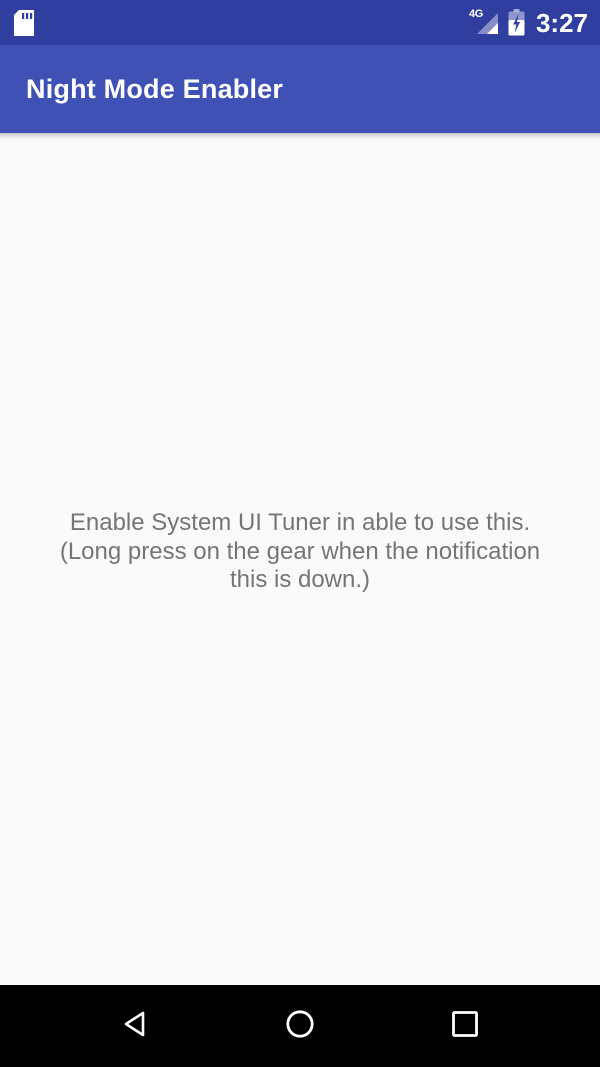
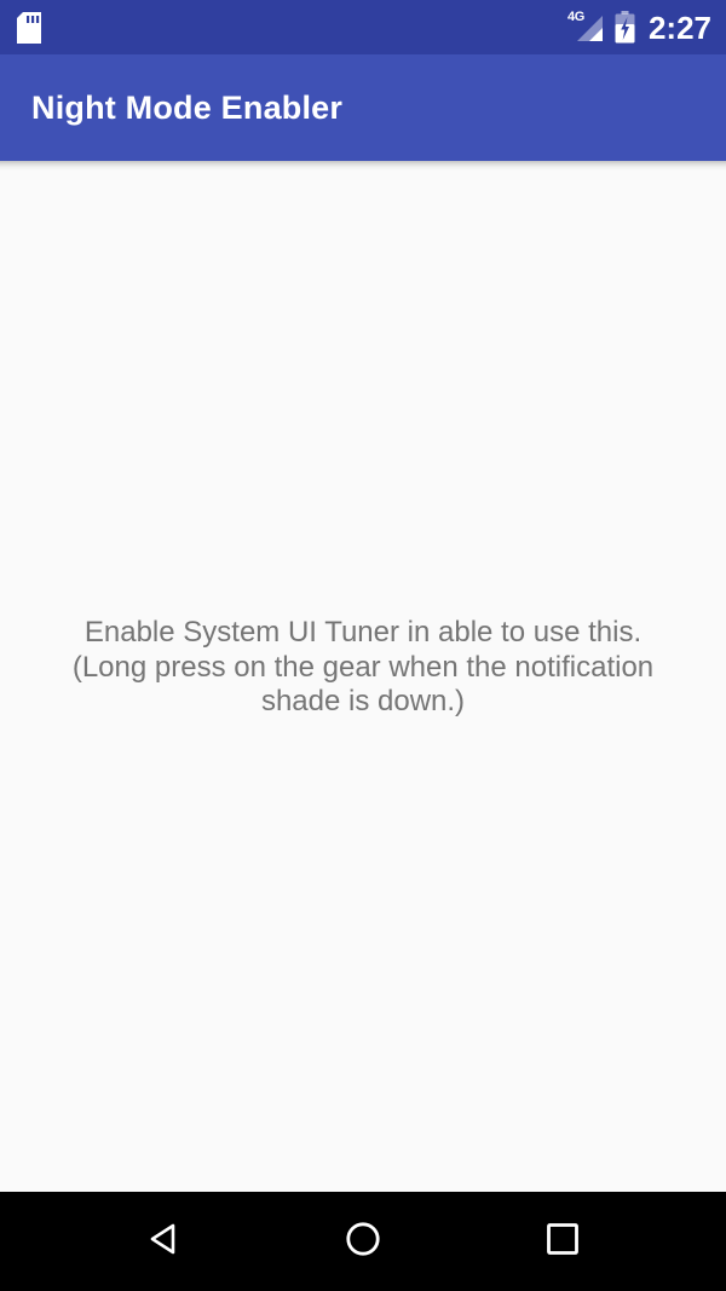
  4G
- 3:27
+ 2:27
  Night Mode Enabler
- Enable System UI Tuner in able to use this. (Long press on the gear when the notification this is down.)
+ Enable System UI Tuner in able to use this. (Long press on the gear when the notification shade is down.)
